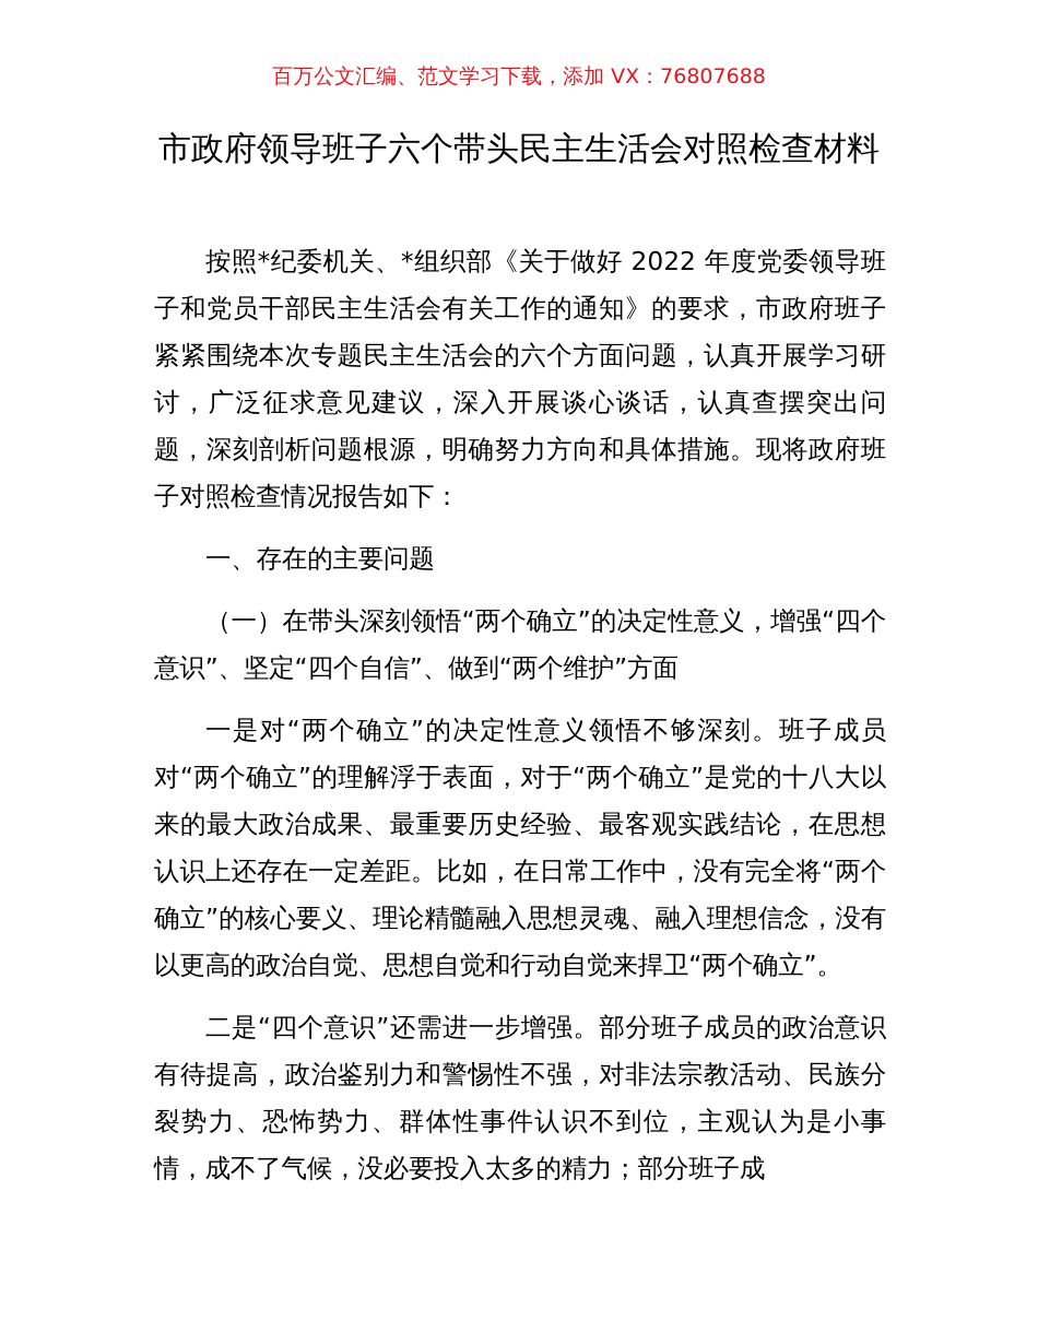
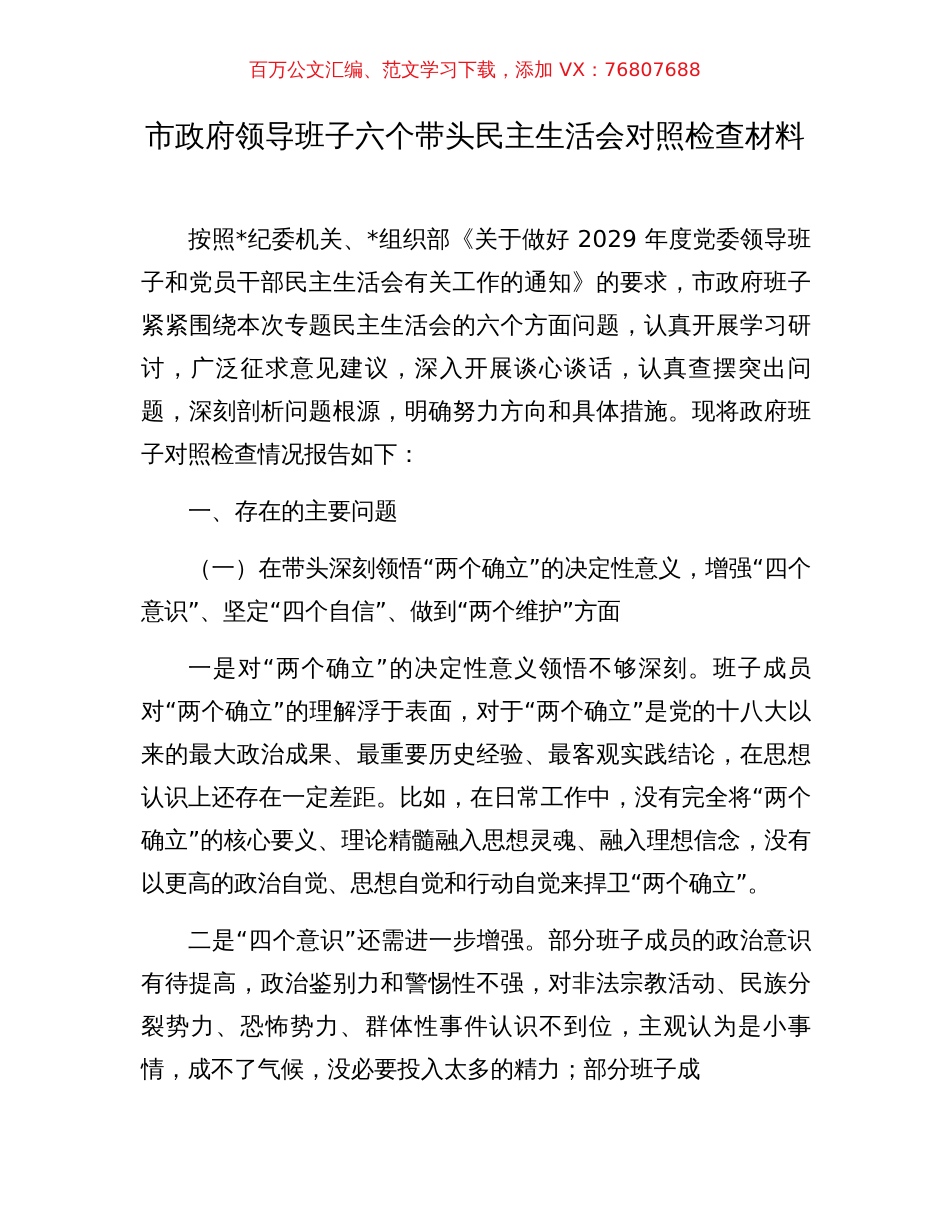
  百万公文汇编、范文学习下载，添加 VX：76807688
  市政府领导班子六个带头民主生活会对照检查材料
- 按照*纪委机关、*组织部《关于做好 2022 年度党委领导班子和党员干部民主生活会有关工作的通知》的要求，市政府班子紧紧围绕本次专题民主生活会的六个方面问题，认真开展学习研讨，广泛征求意见建议，深入开展谈心谈话，认真查摆突出问题，深刻剖析问题根源，明确努力方向和具体措施。现将政府班子对照检查情况报告如下：
+ 按照*纪委机关、*组织部《关于做好 2029 年度党委领导班子和党员干部民主生活会有关工作的通知》的要求，市政府班子紧紧围绕本次专题民主生活会的六个方面问题，认真开展学习研讨，广泛征求意见建议，深入开展谈心谈话，认真查摆突出问题，深刻剖析问题根源，明确努力方向和具体措施。现将政府班子对照检查情况报告如下：
  一、存在的主要问题
  （一）在带头深刻领悟“两个确立”的决定性意义，增强“四个意识”、坚定“四个自信”、做到“两个维护”方面
  一是对“两个确立”的决定性意义领悟不够深刻。班子成员对“两个确立”的理解浮于表面，对于“两个确立”是党的十八大以来的最大政治成果、最重要历史经验、最客观实践结论，在思想认识上还存在一定差距。比如，在日常工作中，没有完全将“两个确立”的核心要义、理论精髓融入思想灵魂、融入理想信念，没有以更高的政治自觉、思想自觉和行动自觉来捍卫“两个确立”。
  二是“四个意识”还需进一步增强。部分班子成员的政治意识有待提高，政治鉴别力和警惕性不强，对非法宗教活动、民族分裂势力、恐怖势力、群体性事件认识不到位，主观认为是小事情，成不了气候，没必要投入太多的精力；部分班子成
